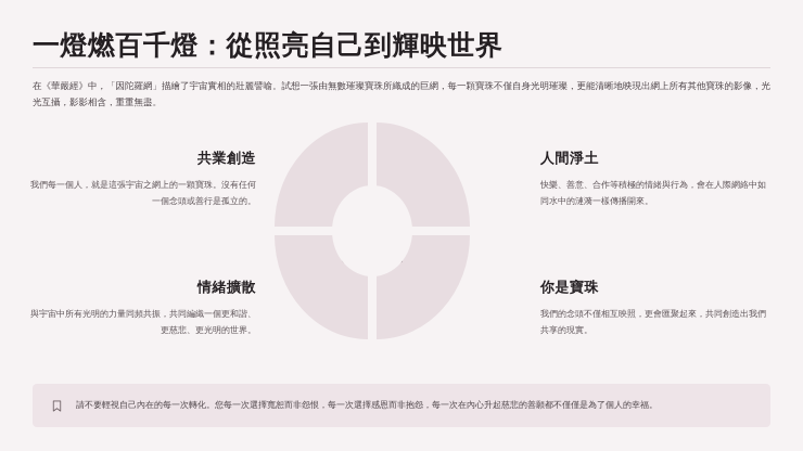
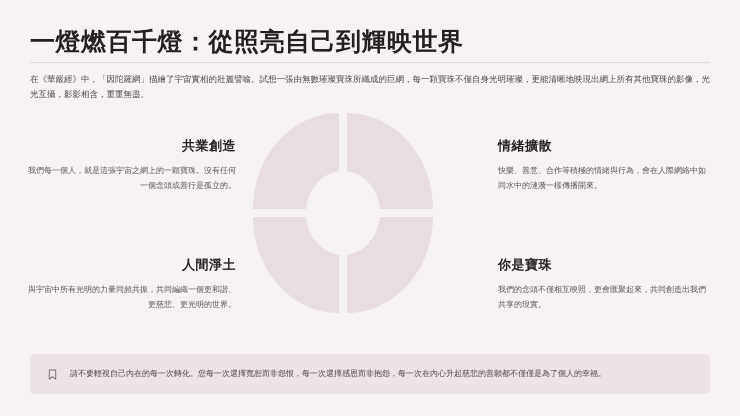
  一燈燃百千燈：從照亮自己到輝映世界
  在《華嚴經》中，「因陀羅網」描繪了宇宙實相的壯麗譬喻。試想一張由無數璀璨寶珠所織成的巨網，每一顆寶珠不僅自身光明璀璨，更能清晰地映現出網上所有其他寶珠的影像，光光互攝，影影相含，重重無盡。
  共業創造
  我們每一個人，就是這張宇宙之網上的一顆寶珠。沒有任何一個念頭或善行是孤立的。
- 人間淨土
+ 情緒擴散
  快樂、善意、合作等積極的情緒與行為，會在人際網絡中如同水中的漣漪一樣傳播開來。
- 情緒擴散
+ 人間淨土
  與宇宙中所有光明的力量同頻共振，共同編織一個更和諧、更慈悲、更光明的世界。
  你是寶珠
  我們的念頭不僅相互映照，更會匯聚起來，共同創造出我們共享的現實。
  請不要輕視自己內在的每一次轉化。您每一次選擇寬恕而非怨恨，每一次選擇感恩而非抱怨，每一次在內心升起慈悲的善願都不僅僅是為了個人的幸福。
